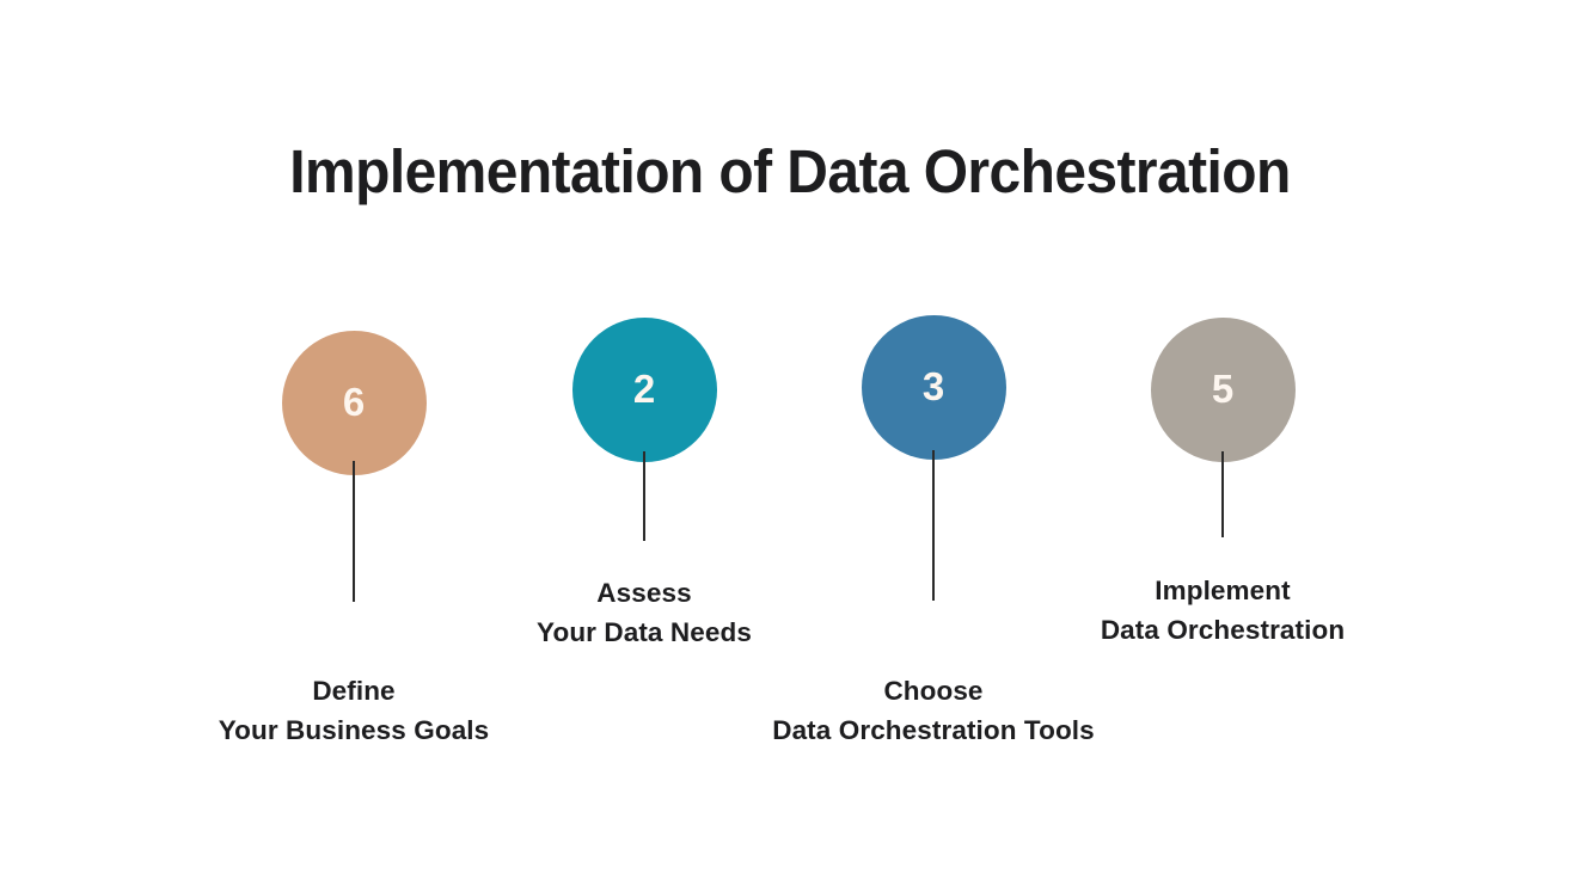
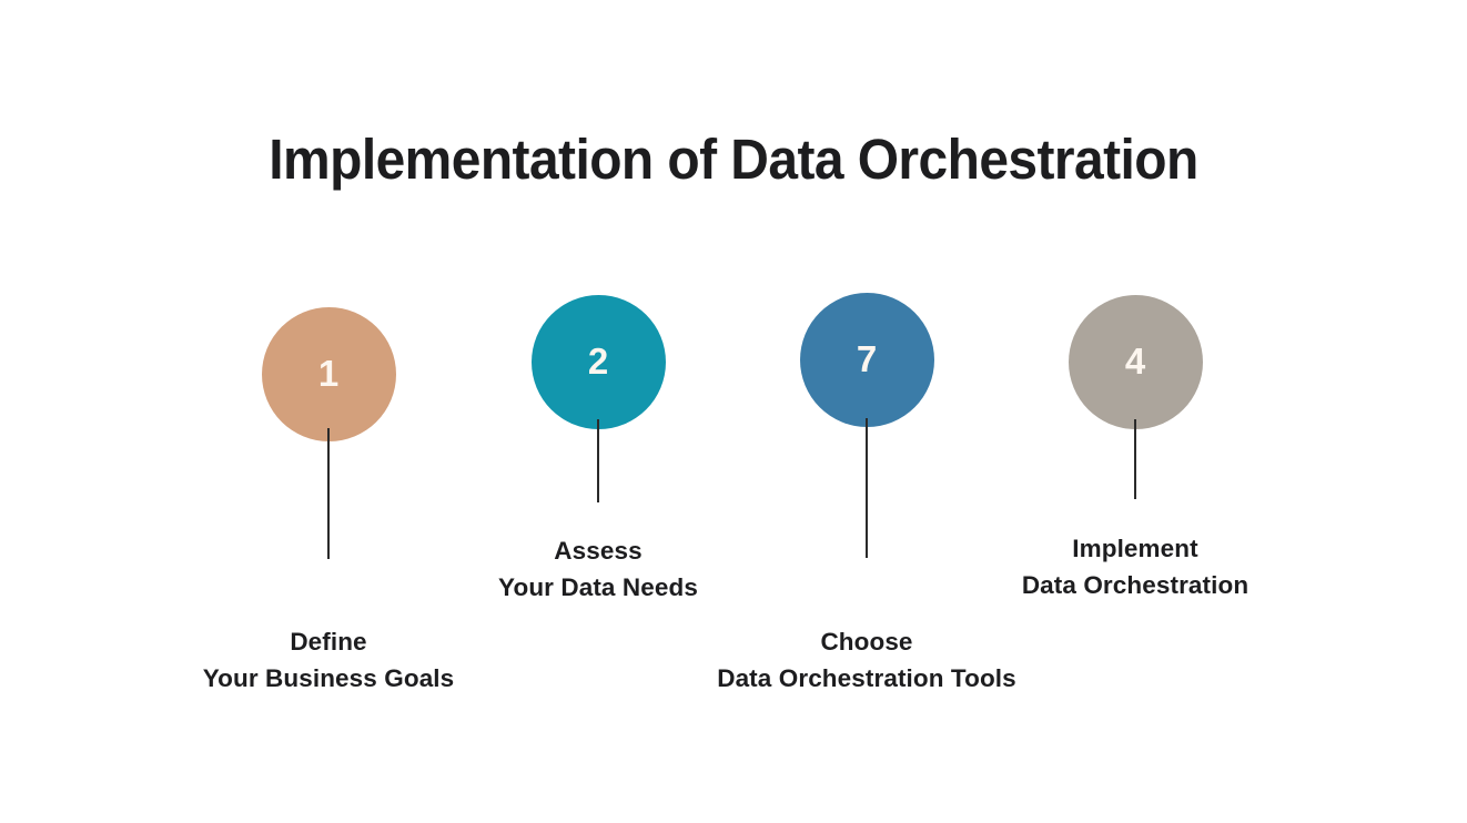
  Implementation of Data Orchestration
- 6
+ 1
  Define
  Your Business Goals
  2
  Assess
  Your Data Needs
- 3
+ 7
  Choose
  Data Orchestration Tools
- 5
+ 4
  Implement
  Data Orchestration
